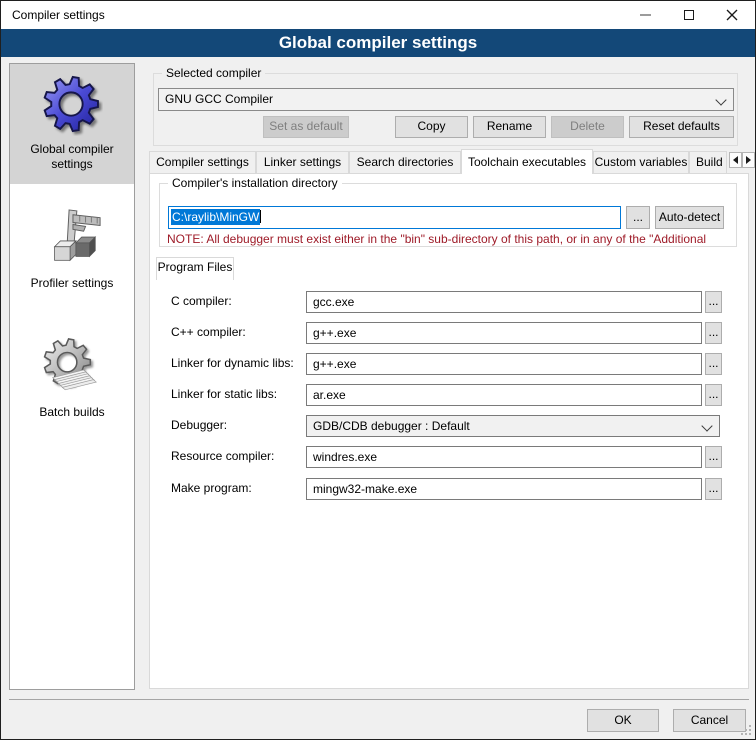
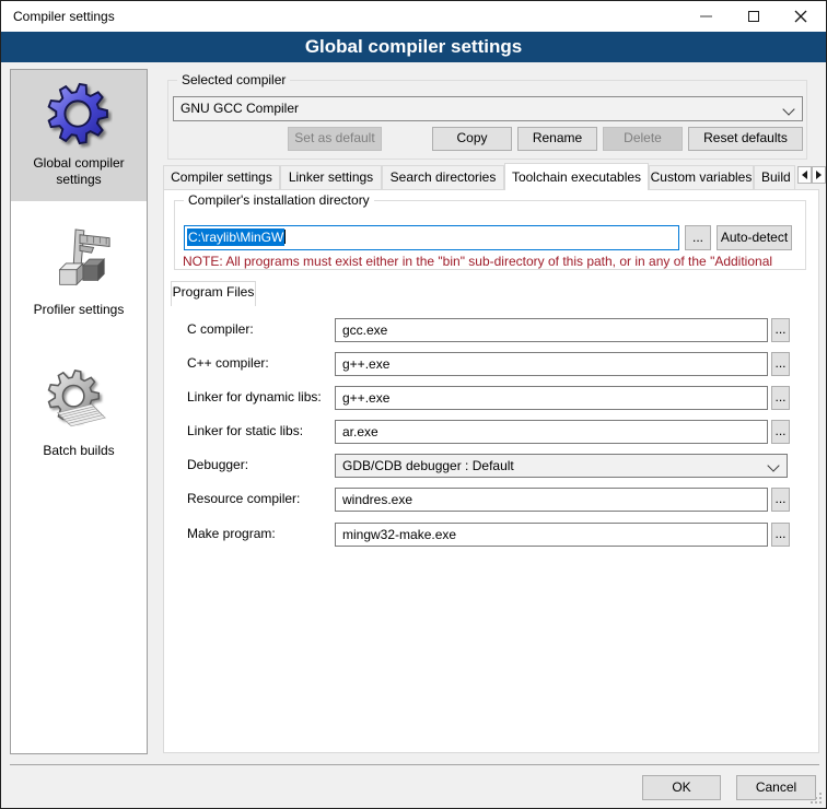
  Compiler settings
  Global compiler settings
  Global compiler settings
  Profiler settings
  Batch builds
  Selected compiler
  GNU GCC Compiler
  Set as default
  Copy
  Rename
  Delete
  Reset defaults
  Compiler settings
  Linker settings
  Search directories
  Toolchain executables
  Custom variables
  Compiler's installation directory
  C:\raylib\MinGW
  ...
  Auto-detect
- NOTE: All debugger must exist either in the "bin" sub-directory of this path, or in any of the "Additional
+ NOTE: All programs must exist either in the "bin" sub-directory of this path, or in any of the "Additional
  Program Files
  C compiler:
  gcc.exe
  ...
  C++ compiler:
  g++.exe
  ...
  Linker for dynamic libs:
  g++.exe
  ...
  Linker for static libs:
  ar.exe
  ...
  Debugger:
  GDB/CDB debugger : Default
  Resource compiler:
  windres.exe
  ...
  Make program:
  mingw32-make.exe
  ...
  OK
  Cancel
